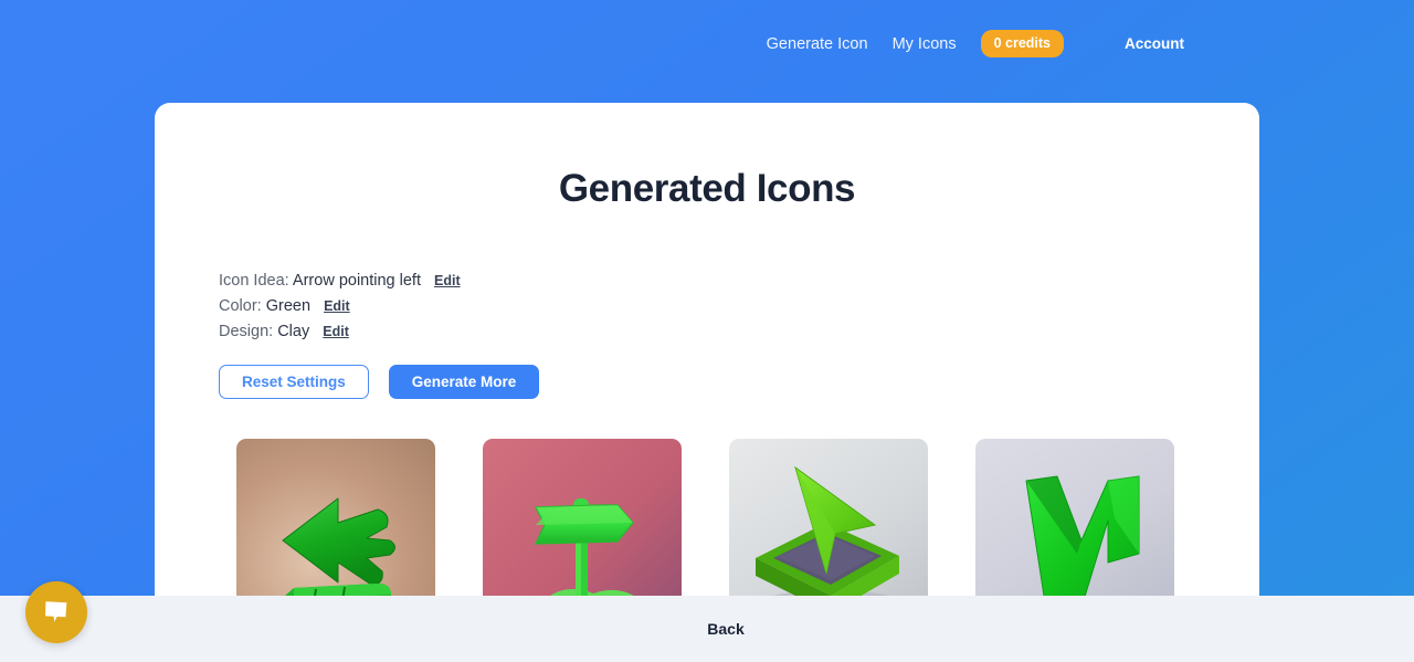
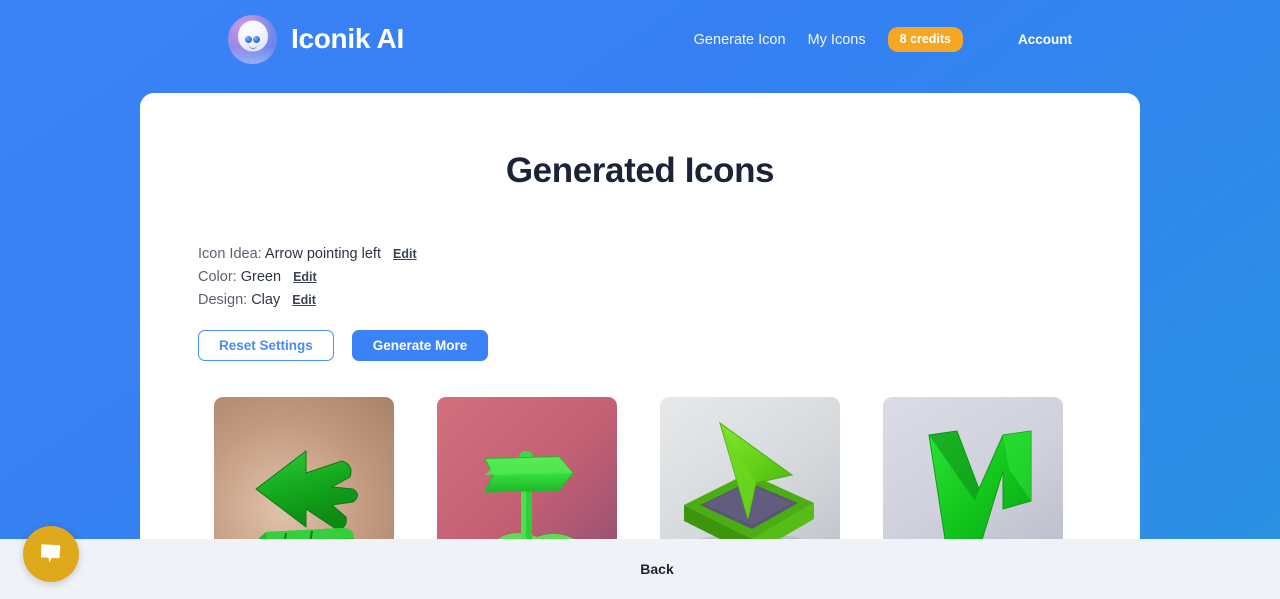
+ Iconik AI
  Generate Icon
  My Icons
- 0 credits
+ 8 credits
  Account
  Generated Icons
  Icon Idea: Arrow pointing left Edit
  Color: Green Edit
  Design: Clay Edit
  Reset Settings
  Generate More
  Back
